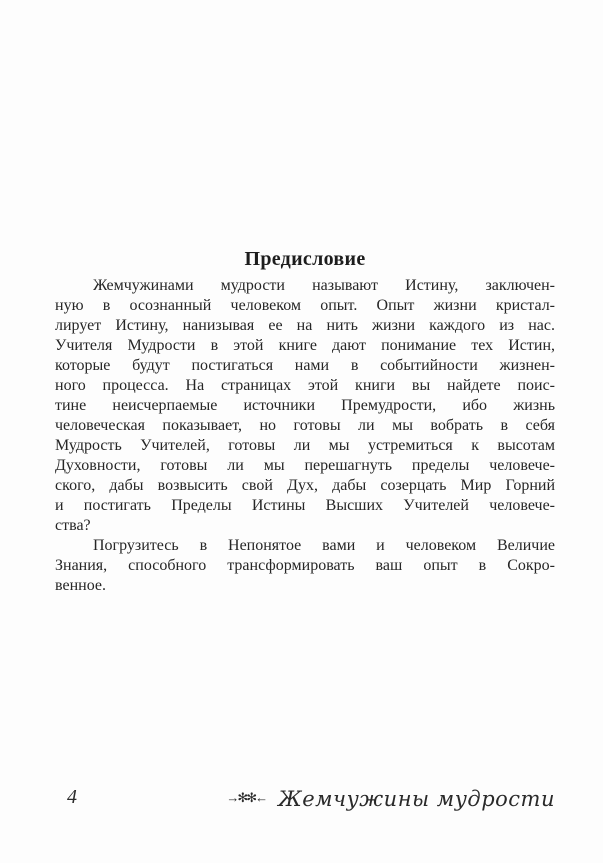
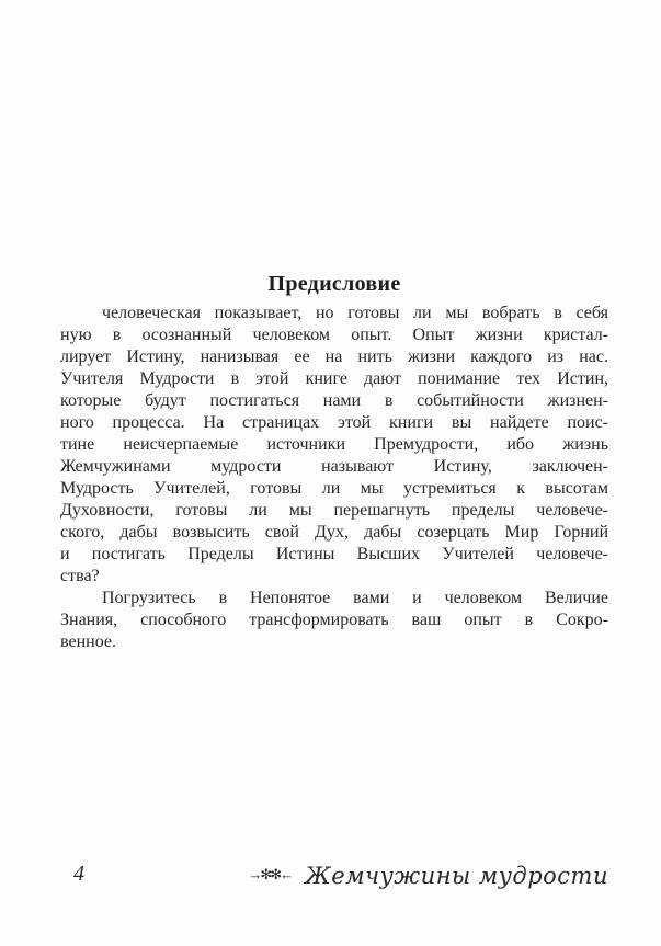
  Предисловие
- Жемчужинами мудрости называют Истину, заключен-
+ человеческая показывает, но готовы ли мы вобрать в себя
  ную в осознанный человеком опыт. Опыт жизни кристал-
  лирует Истину, нанизывая ее на нить жизни каждого из нас.
  Учителя Мудрости в этой книге дают понимание тех Истин,
  которые будут постигаться нами в событийности жизнен-
  ного процесса. На страницах этой книги вы найдете поис-
  тине неисчерпаемые источники Премудрости, ибо жизнь
- человеческая показывает, но готовы ли мы вобрать в себя
+ Жемчужинами мудрости называют Истину, заключен-
  Мудрость Учителей, готовы ли мы устремиться к высотам
  Духовности, готовы ли мы перешагнуть пределы человече-
  ского, дабы возвысить свой Дух, дабы созерцать Мир Горний
  и постигать Пределы Истины Высших Учителей человече-
  ства?
  Погрузитесь в Непонятое вами и человеком Величие
  Знания, способного трансформировать ваш опыт в Сокро-
  венное.
  4
  →✻✻←
  Жемчужины мудрости
